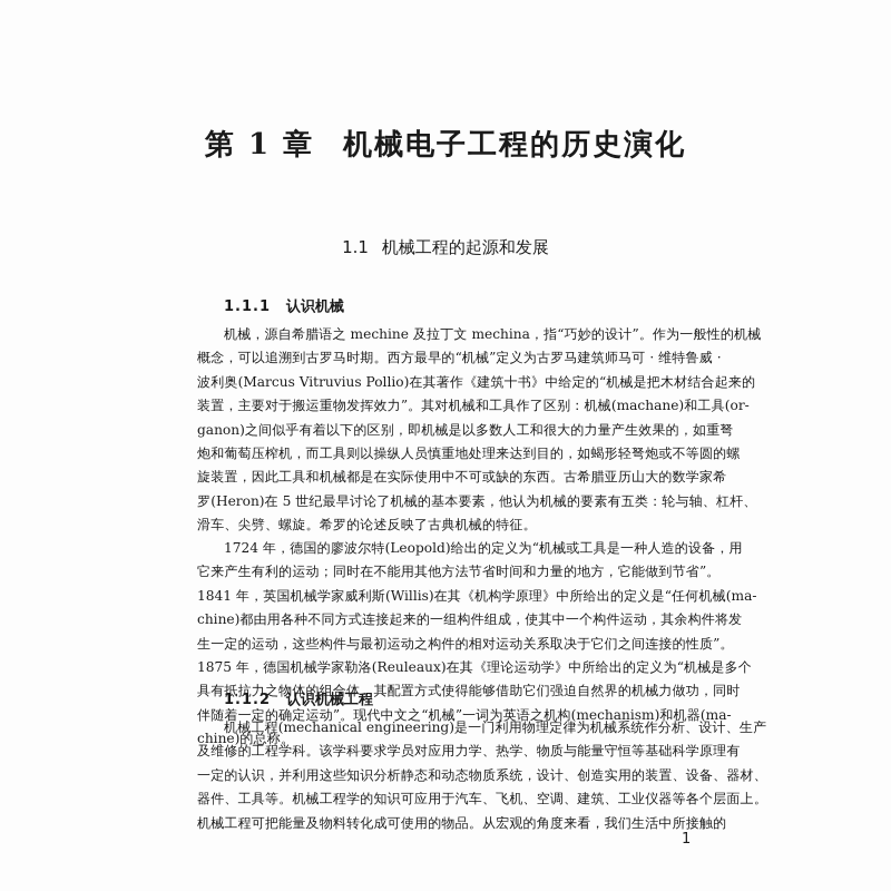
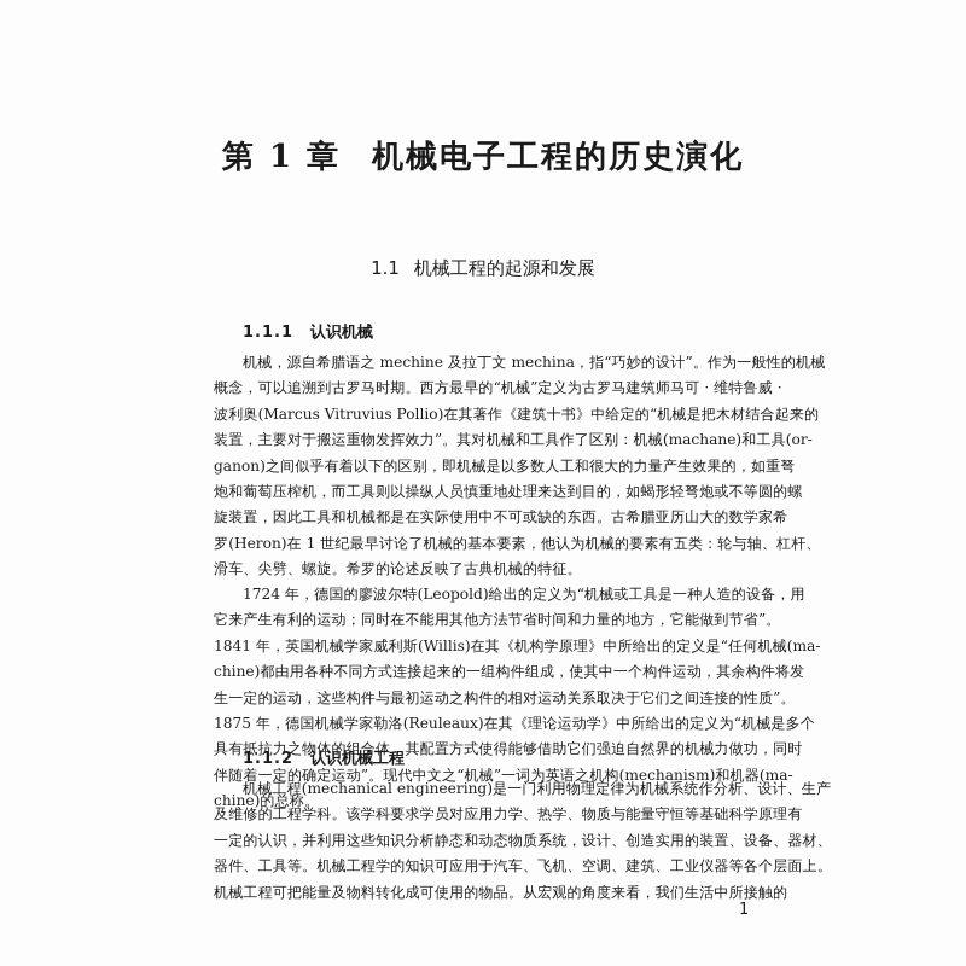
  第 1 章 机械电子工程的历史演化
  1.1 机械工程的起源和发展
  1.1.1 认识机械
  机械，源自希腊语之 mechine 及拉丁文 mechina，指“巧妙的设计”。作为一般性的机械
  概念，可以追溯到古罗马时期。西方最早的“机械”定义为古罗马建筑师马可 · 维特鲁威 ·
  波利奥(Marcus Vitruvius Pollio)在其著作《建筑十书》中给定的“机械是把木材结合起来的
  装置，主要对于搬运重物发挥效力”。其对机械和工具作了区别：机械(machane)和工具(or-
  ganon)之间似乎有着以下的区别，即机械是以多数人工和很大的力量产生效果的，如重弩
  炮和葡萄压榨机，而工具则以操纵人员慎重地处理来达到目的，如蝎形轻弩炮或不等圆的螺
  旋装置，因此工具和机械都是在实际使用中不可或缺的东西。古希腊亚历山大的数学家希
- 罗(Heron)在 5 世纪最早讨论了机械的基本要素，他认为机械的要素有五类：轮与轴、杠杆、
+ 罗(Heron)在 1 世纪最早讨论了机械的基本要素，他认为机械的要素有五类：轮与轴、杠杆、
  滑车、尖劈、螺旋。希罗的论述反映了古典机械的特征。
  1724 年，德国的廖波尔特(Leopold)给出的定义为“机械或工具是一种人造的设备，用
  它来产生有利的运动；同时在不能用其他方法节省时间和力量的地方，它能做到节省”。
  1841 年，英国机械学家威利斯(Willis)在其《机构学原理》中所给出的定义是“任何机械(ma-
  chine)都由用各种不同方式连接起来的一组构件组成，使其中一个构件运动，其余构件将发
  生一定的运动，这些构件与最初运动之构件的相对运动关系取决于它们之间连接的性质”。
  1875 年，德国机械学家勒洛(Reuleaux)在其《理论运动学》中所给出的定义为“机械是多个
  具有抵抗力之物体的组合体，其配置方式使得能够借助它们强迫自然界的机械力做功，同时
  伴随着一定的确定运动”。现代中文之“机械”一词为英语之机构(mechanism)和机器(ma-
  chine)的总称。
  1.1.2 认识机械工程
  机械工程(mechanical engineering)是一门利用物理定律为机械系统作分析、设计、生产
  及维修的工程学科。该学科要求学员对应用力学、热学、物质与能量守恒等基础科学原理有
  一定的认识，并利用这些知识分析静态和动态物质系统，设计、创造实用的装置、设备、器材、
  器件、工具等。机械工程学的知识可应用于汽车、飞机、空调、建筑、工业仪器等各个层面上。
  机械工程可把能量及物料转化成可使用的物品。从宏观的角度来看，我们生活中所接触的
  1
